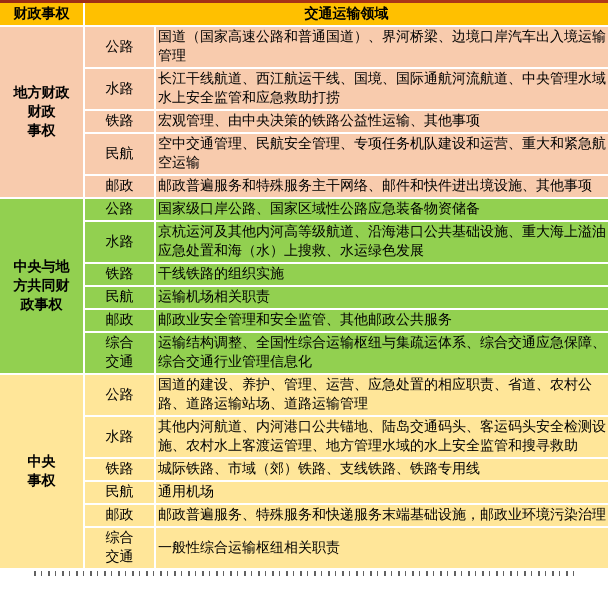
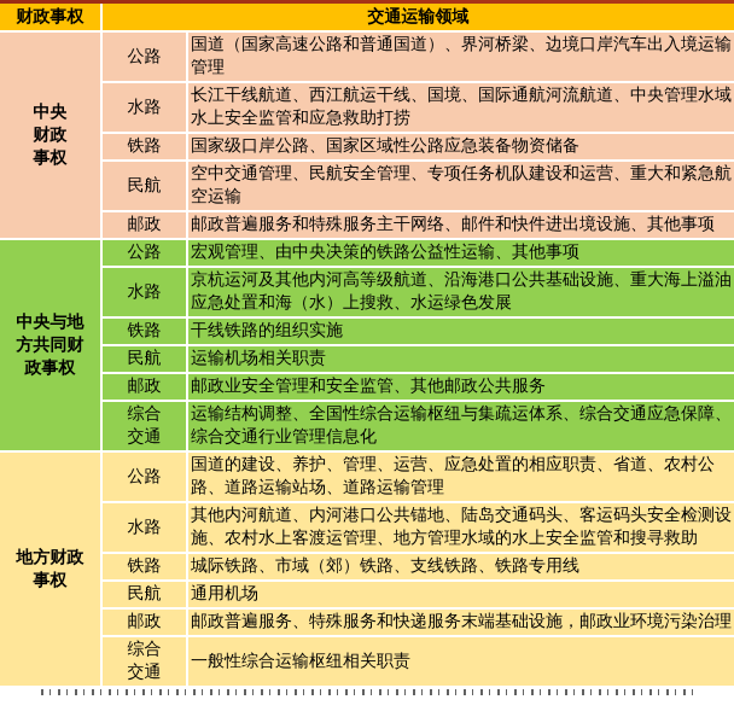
  财政事权	交通运输领域
- 地方财政 财政 事权	公路	国道（国家高速公路和普通国道）、界河桥梁、边境口岸汽车出入境运输管理
+ 中央 财政 事权	公路	国道（国家高速公路和普通国道）、界河桥梁、边境口岸汽车出入境运输管理
  水路	长江干线航道、西江航运干线、国境、国际通航河流航道、中央管理水域水上安全监管和应急救助打捞
- 铁路	宏观管理、由中央决策的铁路公益性运输、其他事项
+ 铁路	国家级口岸公路、国家区域性公路应急装备物资储备
  民航	空中交通管理、民航安全管理、专项任务机队建设和运营、重大和紧急航空运输
  邮政	邮政普遍服务和特殊服务主干网络、邮件和快件进出境设施、其他事项
- 中央与地 方共同财 政事权	公路	国家级口岸公路、国家区域性公路应急装备物资储备
+ 中央与地 方共同财 政事权	公路	宏观管理、由中央决策的铁路公益性运输、其他事项
  水路	京杭运河及其他内河高等级航道、沿海港口公共基础设施、重大海上溢油应急处置和海（水）上搜救、水运绿色发展
  铁路	干线铁路的组织实施
  民航	运输机场相关职责
  邮政	邮政业安全管理和安全监管、其他邮政公共服务
  综合 交通	运输结构调整、全国性综合运输枢纽与集疏运体系、综合交通应急保障、综合交通行业管理信息化
- 中央 事权	公路	国道的建设、养护、管理、运营、应急处置的相应职责、省道、农村公路、道路运输站场、道路运输管理
+ 地方财政 事权	公路	国道的建设、养护、管理、运营、应急处置的相应职责、省道、农村公路、道路运输站场、道路运输管理
  水路	其他内河航道、内河港口公共锚地、陆岛交通码头、客运码头安全检测设施、农村水上客渡运管理、地方管理水域的水上安全监管和搜寻救助
  铁路	城际铁路、市域（郊）铁路、支线铁路、铁路专用线
  民航	通用机场
  邮政	邮政普遍服务、特殊服务和快递服务末端基础设施，邮政业环境污染治理
  综合 交通	一般性综合运输枢纽相关职责
